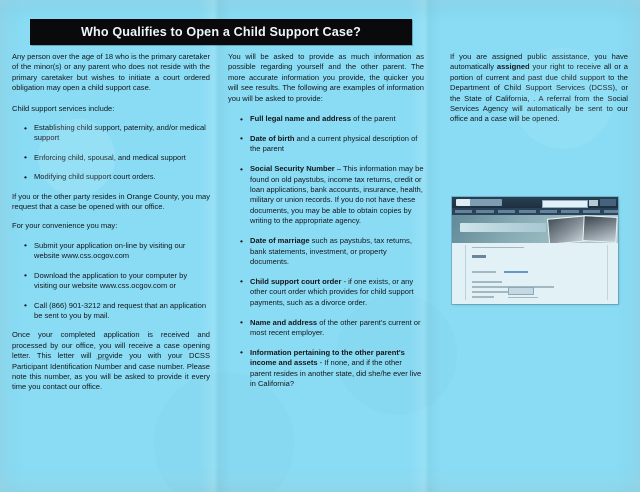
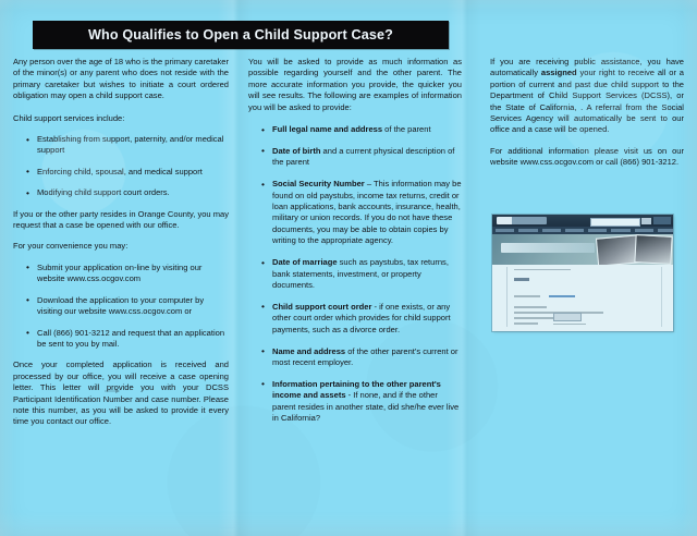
  Who Qualifies to Open a Child Support Case?
  Any person over the age of 18 who is the primary caretaker of the minor(s) or any parent who does not reside with the primary caretaker but wishes to initiate a court ordered obligation may open a child support case.
  Child support services include:
- Establishing child support, paternity, and/or medical support
+ Establishing from support, paternity, and/or medical support
  Enforcing child, spousal, and medical support
  Modifying child support court orders.
  If you or the other party resides in Orange County, you may request that a case be opened with our office.
  For your convenience you may:
  Submit your application on-line by visiting our website www.css.ocgov.com
  Download the application to your computer by visiting our website www.css.ocgov.com or
  Call (866) 901-3212 and request that an application be sent to you by mail.
  Once your completed application is received and processed by our office, you will receive a case opening letter. This letter will provide you with your DCSS Participant Identification Number and case number. Please note this number, as you will be asked to provide it every time you contact our office.
  You will be asked to provide as much information as possible regarding yourself and the other parent. The more accurate information you provide, the quicker you will see results. The following are examples of information you will be asked to provide:
  Full legal name and address of the parent
  Date of birth and a current physical description of the parent
  Social Security Number – This information may be found on old paystubs, income tax returns, credit or loan applications, bank accounts, insurance, health, military or union records. If you do not have these documents, you may be able to obtain copies by writing to the appropriate agency.
  Date of marriage such as paystubs, tax returns, bank statements, investment, or property documents.
  Child support court order - if one exists, or any other court order which provides for child support payments, such as a divorce order.
  Name and address of the other parent's current or most recent employer.
  Information pertaining to the other parent's income and assets - If none, and if the other parent resides in another state, did she/he ever live in California?
- If you are assigned public assistance, you have automatically assigned your right to receive all or a portion of current and past due child support to the Department of Child Support Services (DCSS), or the State of California, . A referral from the Social Services Agency will automatically be sent to our office and a case will be opened.
+ If you are receiving public assistance, you have automatically assigned your right to receive all or a portion of current and past due child support to the Department of Child Support Services (DCSS), or the State of California, . A referral from the Social Services Agency will automatically be sent to our office and a case will be opened.
+ For additional information please visit us on our website www.css.ocgov.com or call (866) 901-3212.
